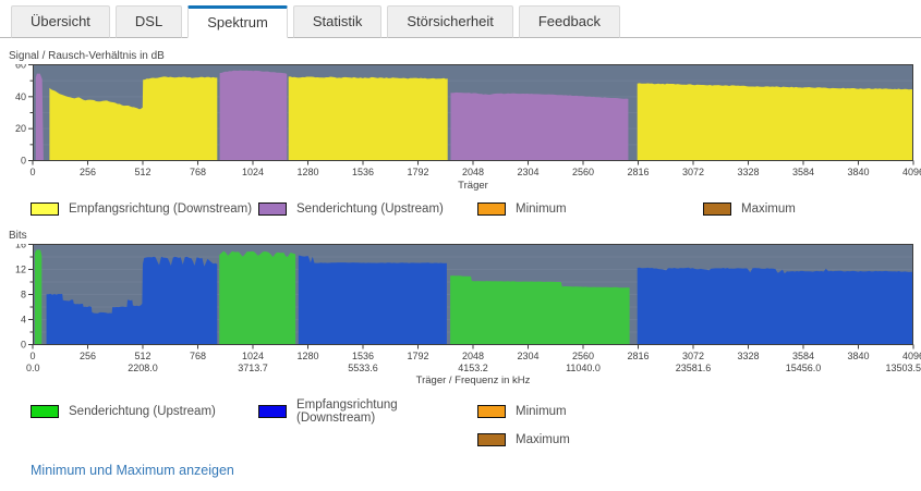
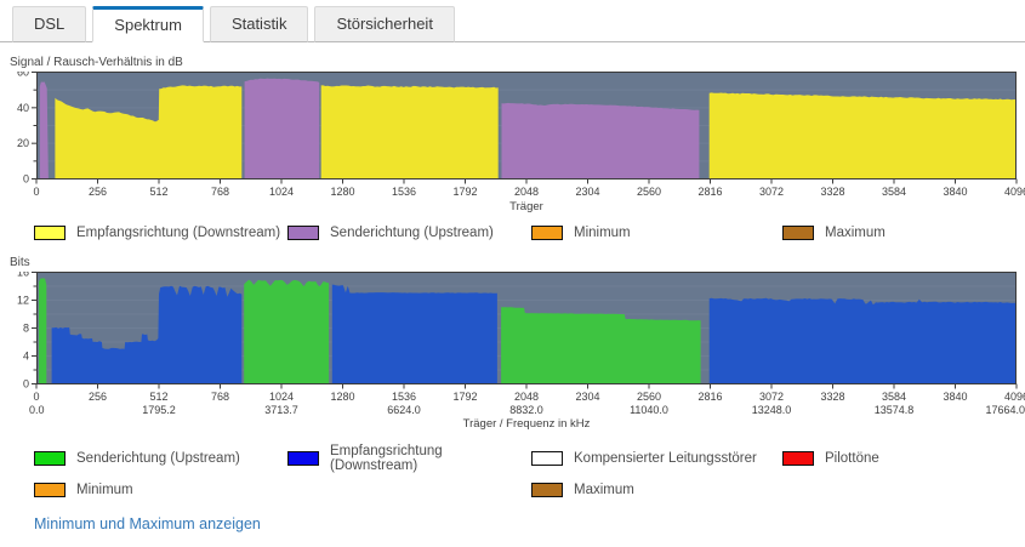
- Übersicht
  DSL
  Spektrum
  Statistik
  Störsicherheit
- Feedback
  Signal / Rausch-Verhältnis in dB
  0
  20
  40
  60
  0
  256
  512
  768
  1024
  1280
  1536
  1792
  2048
  2304
  2560
  2816
  3072
  3328
  3584
  3840
  409
  Träger
  Empfangsrichtung (Downstream)
  Senderichtung (Upstream)
  Minimum
  Maximum
  Bits
  0
  4
  8
  12
  16
  0
  256
  512
  768
  1024
  1280
  1536
  1792
  2048
  2304
  2560
  2816
  3072
  3328
  3584
  3840
  409
  0.0
- 2208.0
+ 1795.2
  3713.7
- 5533.6
+ 6624.0
- 4153.2
+ 8832.0
  11040.0
- 23581.6
+ 13248.0
- 15456.0
+ 13574.8
- 13503.5
+ 17664.0
  Träger / Frequenz in kHz
  Senderichtung (Upstream)
  Empfangsrichtung (Downstream)
+ Kompensierter Leitungsstörer
+ Pilottöne
  Minimum
  Maximum
  Minimum und Maximum anzeigen
